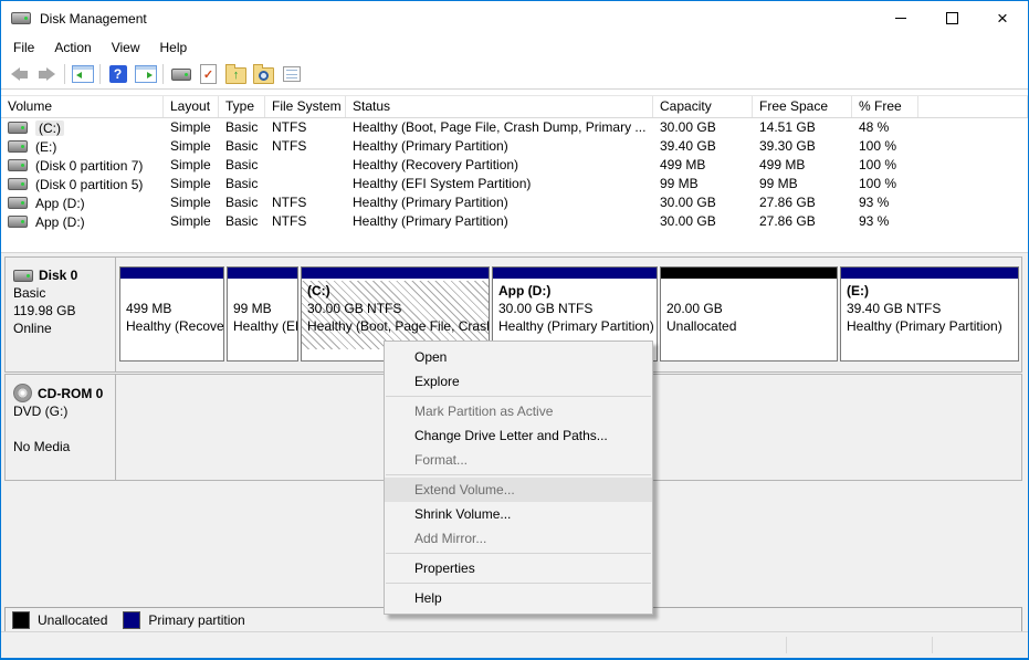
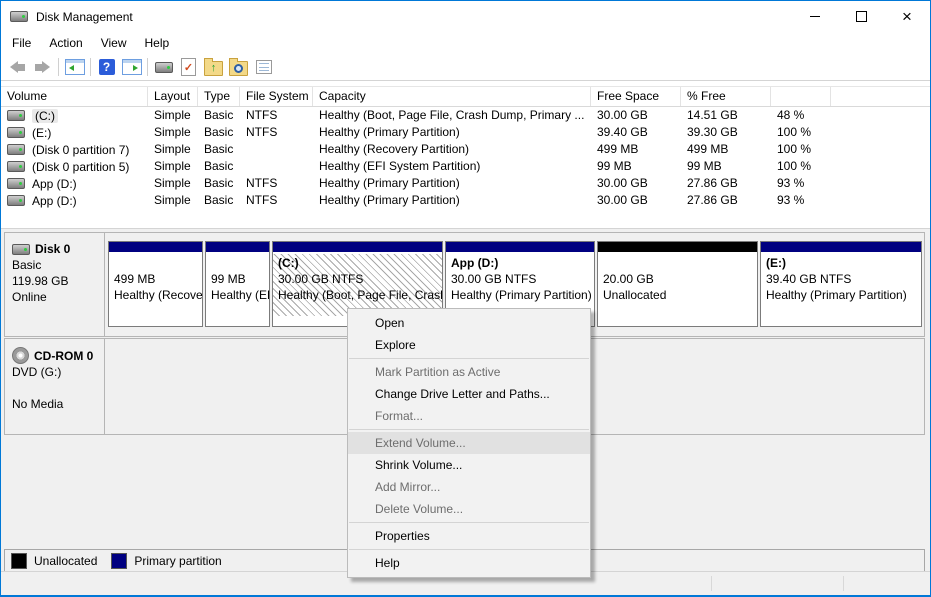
  Disk Management
  ×
  File
  Action
  View
  Help
  ?
  ✓
  ↑
  Volume
  Layout
  Type
  File System
- Status
  Capacity
  Free Space
  % Free
  (C:)
  Simple
  Basic
  NTFS
  Healthy (Boot, Page File, Crash Dump, Primary ...
  30.00 GB
  14.51 GB
  48 %
  (E:)
  Simple
  Basic
  NTFS
  Healthy (Primary Partition)
  39.40 GB
  39.30 GB
  100 %
  (Disk 0 partition 7)
  Simple
  Basic
  Healthy (Recovery Partition)
  499 MB
  499 MB
  100 %
  (Disk 0 partition 5)
  Simple
  Basic
  Healthy (EFI System Partition)
  99 MB
  99 MB
  100 %
  App (D:)
  Simple
  Basic
  NTFS
  Healthy (Primary Partition)
  30.00 GB
  27.86 GB
  93 %
  App (D:)
  Simple
  Basic
  NTFS
  Healthy (Primary Partition)
  30.00 GB
  27.86 GB
  93 %
  Disk 0
  Basic
  119.98 GB
  Online
  499 MB
  99 MB
  (C:)
  30.00 GB NTFS
  App (D:)
  30.00 GB NTFS
  Healthy (Primary Partition)
  20.00 GB
  Unallocated
  (E:)
  39.40 GB NTFS
  Healthy (Primary Partition)
  CD-ROM 0
  DVD (G:)
  No Media
  Unallocated
  Primary partition
  Open
  Explore
  Mark Partition as Active
  Change Drive Letter and Paths...
  Format...
  Extend Volume...
  Shrink Volume...
  Add Mirror...
+ Delete Volume...
  Properties
  Help
